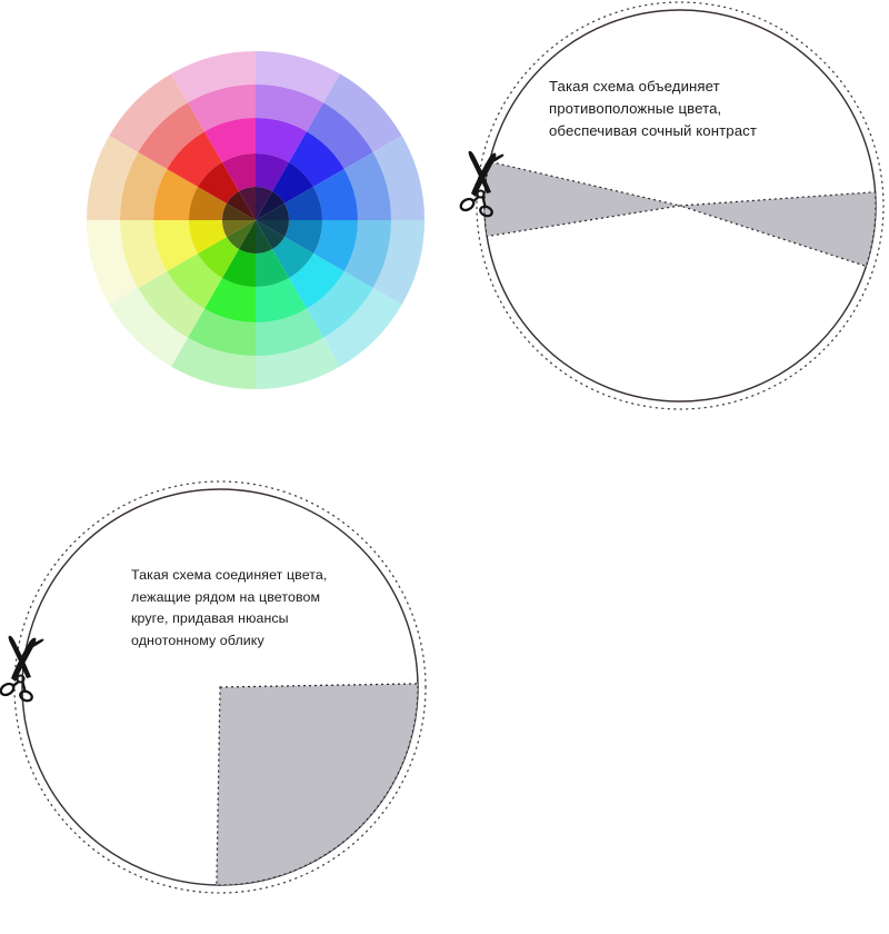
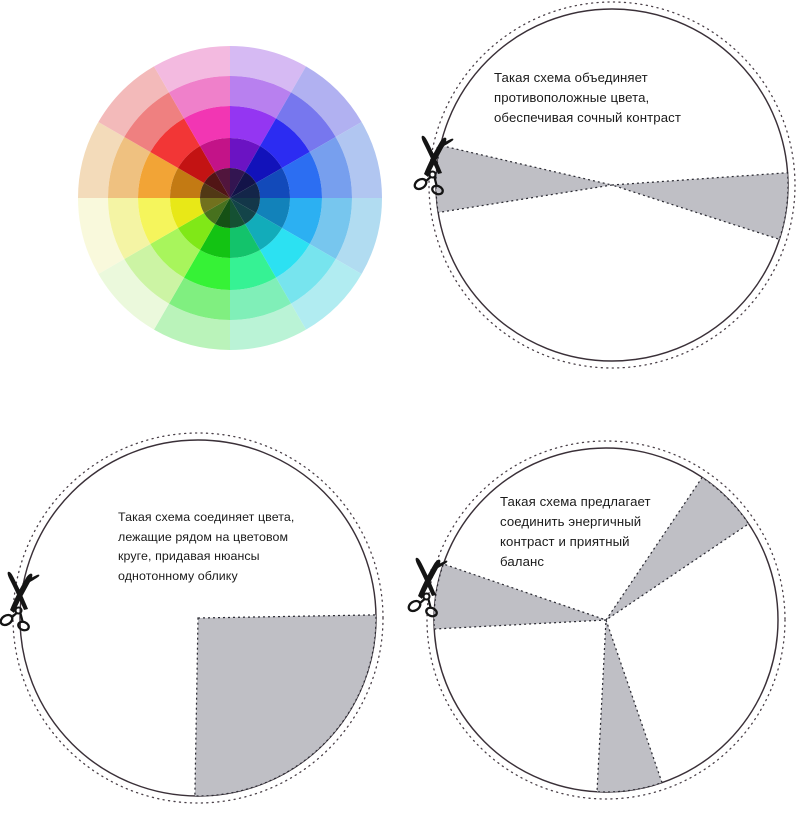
  Такая схема объединяет
  противоположные цвета,
  обеспечивая сочный контраст
  Такая схема соединяет цвета,
  лежащие рядом на цветовом
  круге, придавая нюансы
  однотонному облику
+ Такая схема предлагает
+ соединить энергичный
+ контраст и приятный
+ баланс
